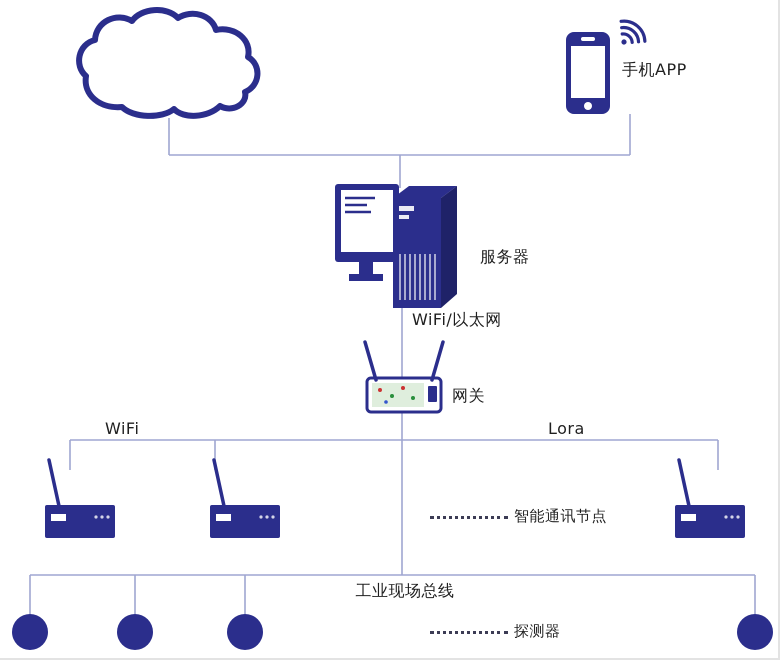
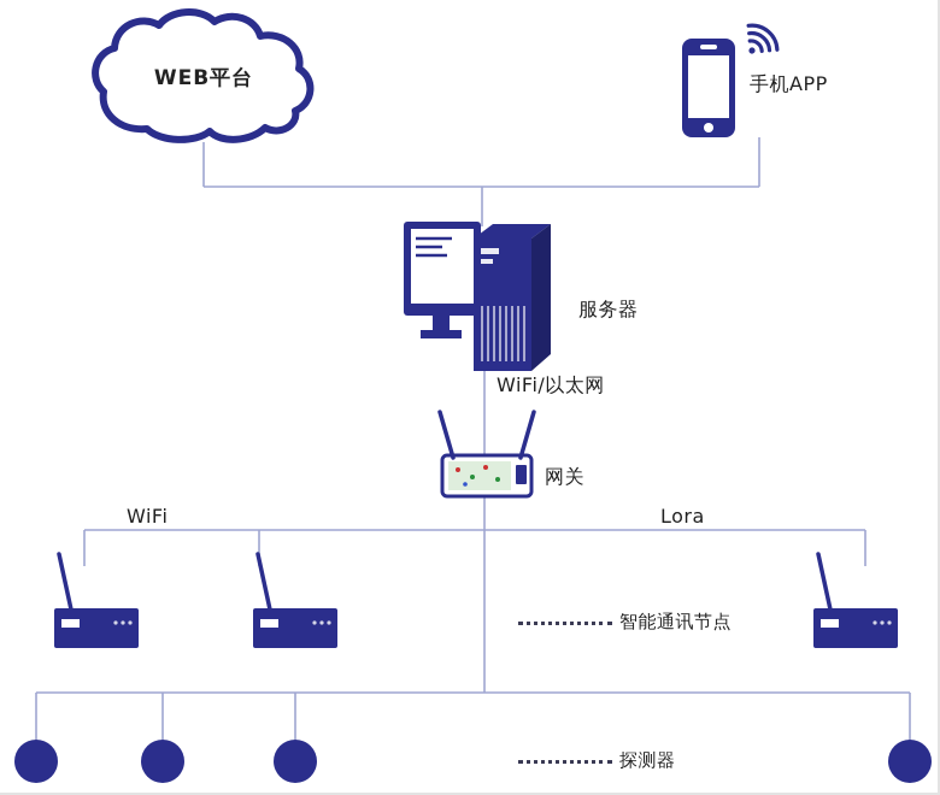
+ WEB平台
  手机APP
  服务器
  WiFi/以太网
  网关
  WiFi
  Lora
  智能通讯节点
- 工业现场总线
  探测器
